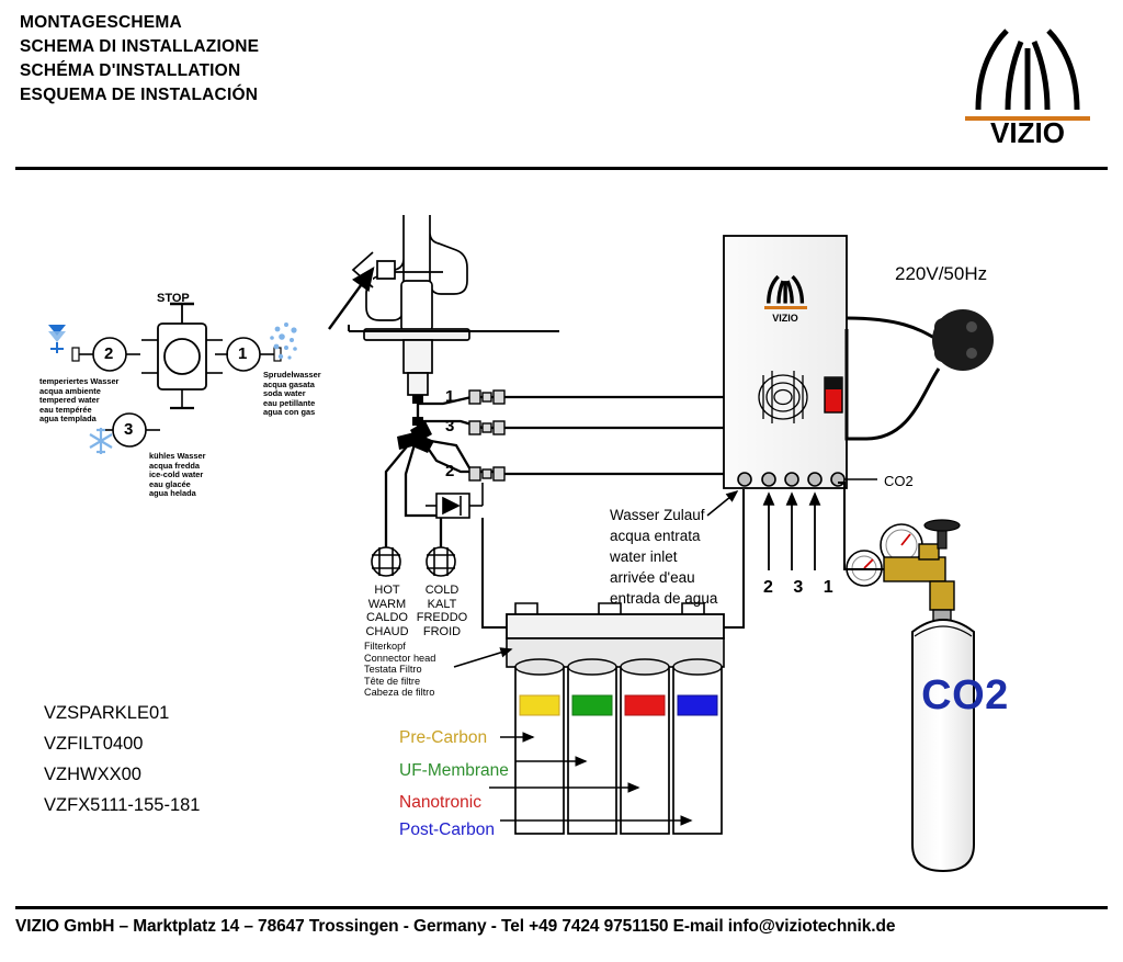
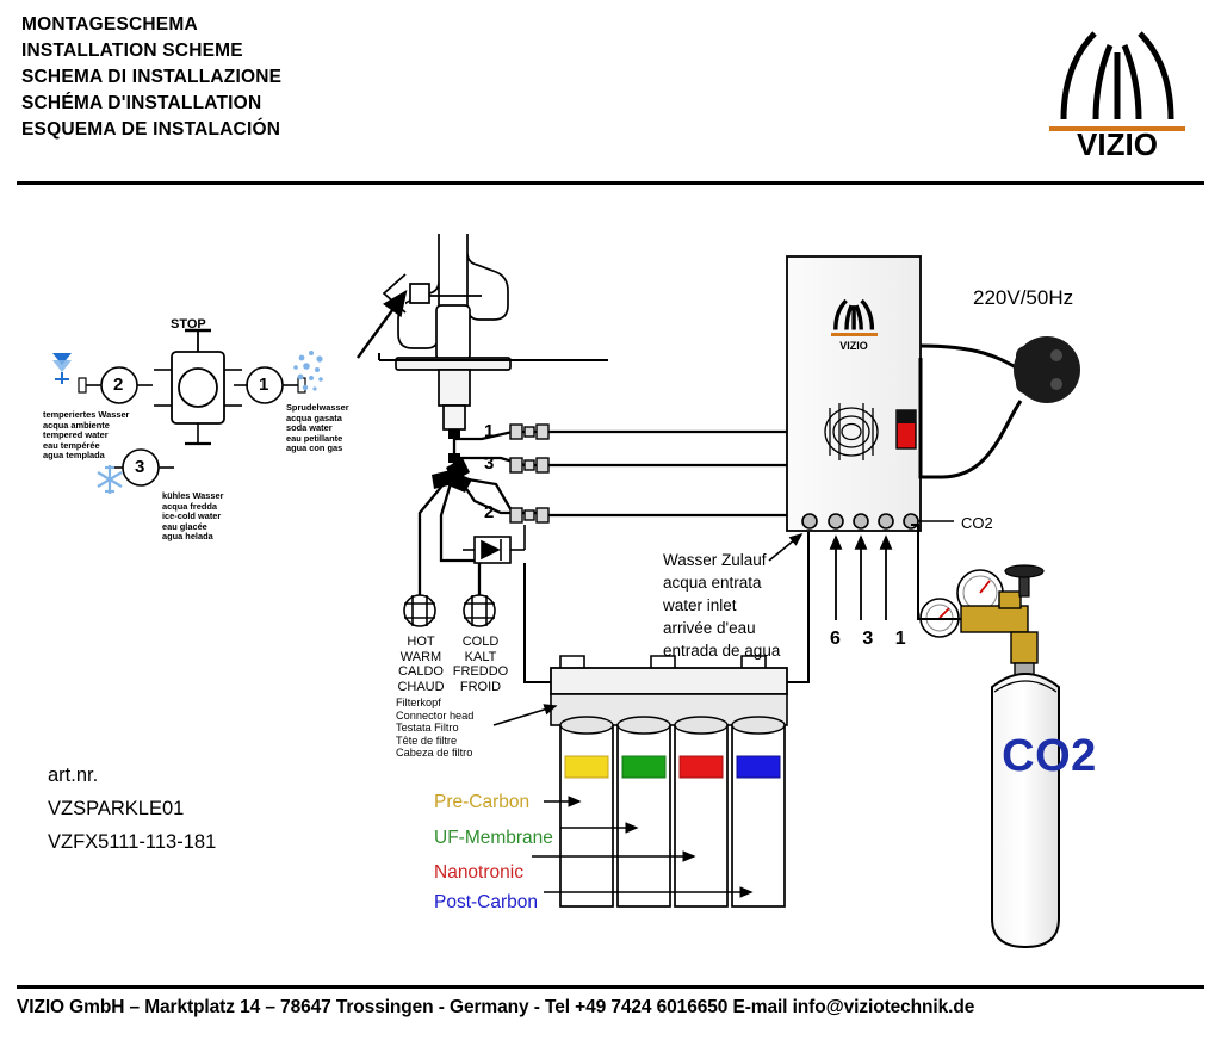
  MONTAGESCHEMA
+ INSTALLATION SCHEME
  SCHEMA DI INSTALLAZIONE
  SCHÉMA D'INSTALLATION
  ESQUEMA DE INSTALACIÓN
  VIZIO
- VIZIO GmbH – Marktplatz 14 – 78647 Trossingen - Germany - Tel +49 7424 9751150 E-mail info@viziotechnik.de
+ VIZIO GmbH – Marktplatz 14 – 78647 Trossingen - Germany - Tel +49 7424 6016650 E-mail info@viziotechnik.de
+ art.nr.
  VZSPARKLE01
- VZFILT0400
- VZHWXX00
- VZFX5111-155-181
+ VZFX5111-113-181
  VIZIO
  STOP
  2
  1
  3
  temperiertes Wasser
  acqua ambiente
  tempered water
  eau tempérée
  agua templada
  Sprudelwasser
  acqua gasata
  soda water
  eau petillante
  agua con gas
  kühles Wasser
  acqua fredda
  ice-cold water
  eau glacée
  agua helada
  1
  3
  2
  220V/50Hz
  CO2
- 2 3 1
+ 6 3 1
  Wasser Zulauf
  acqua entrata
  water inlet
  arrivée d'eau
  entrada de agua
  HOT
  WARM
  CALDO
  CHAUD
  COLD
  KALT
  FREDDO
  FROID
  Filterkopf
  Connector head
  Testata Filtro
  Tête de filtre
  Cabeza de filtro
  Pre-Carbon
  UF-Membrane
  Nanotronic
  Post-Carbon
  CO2
